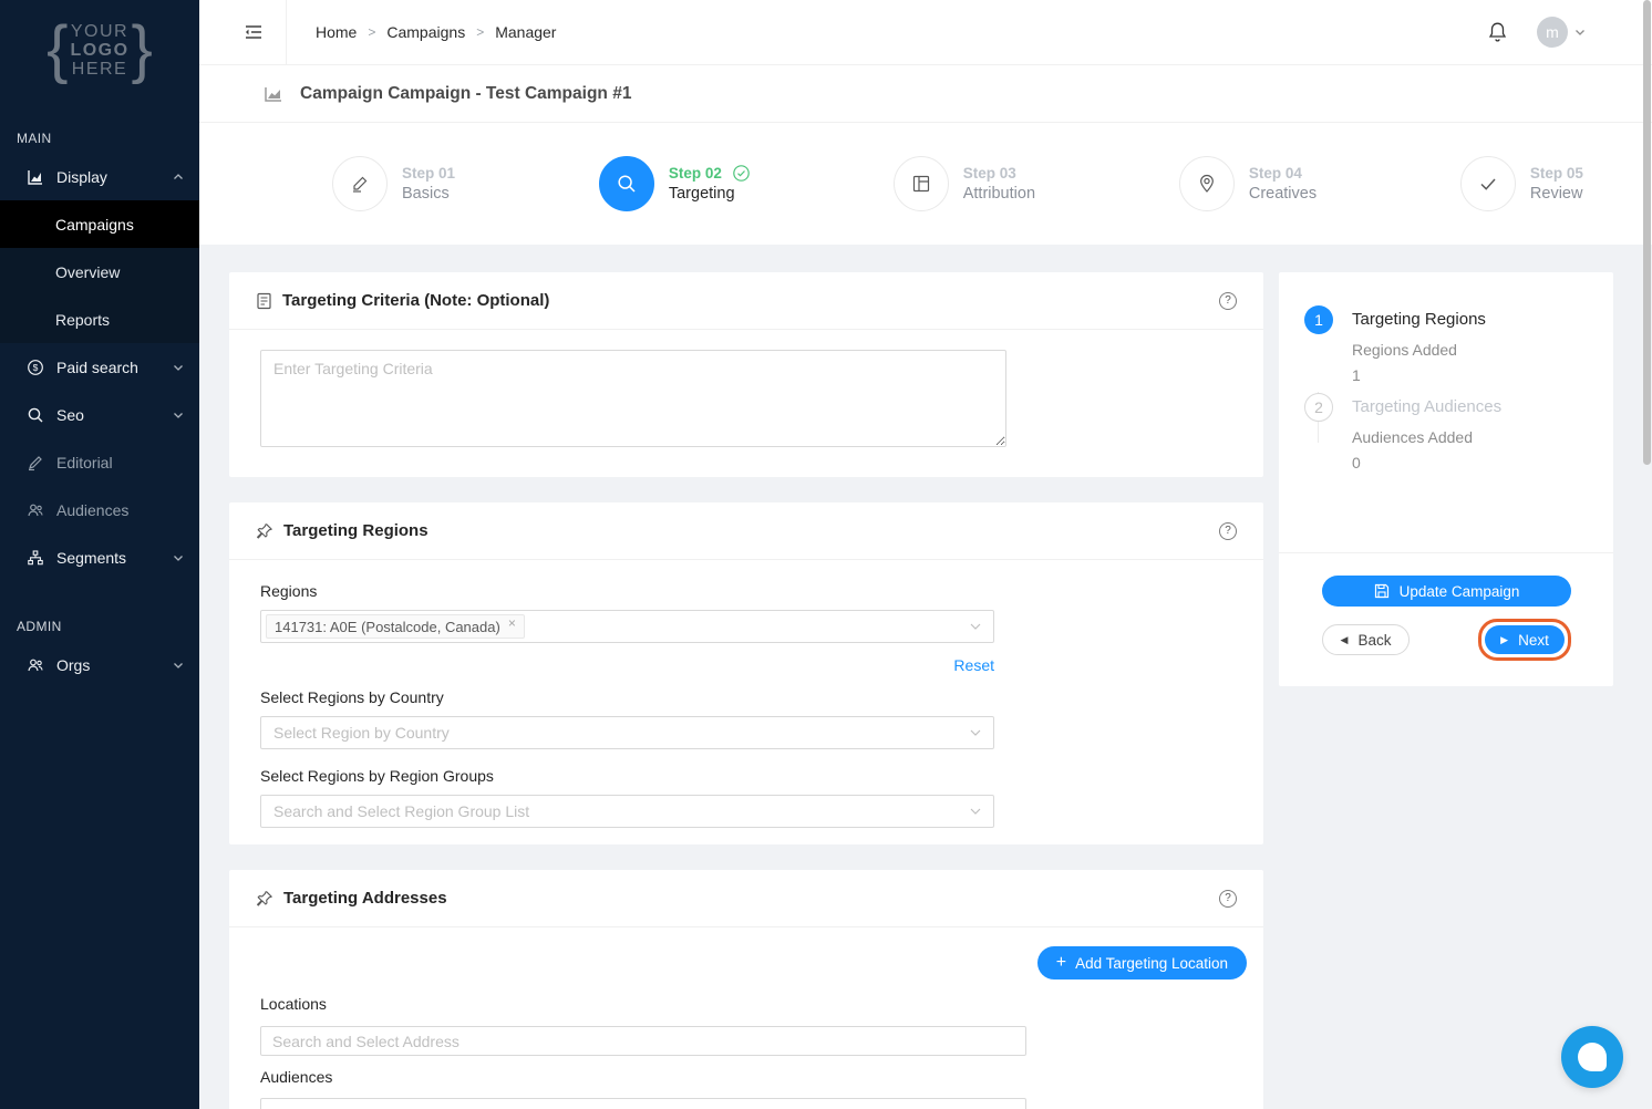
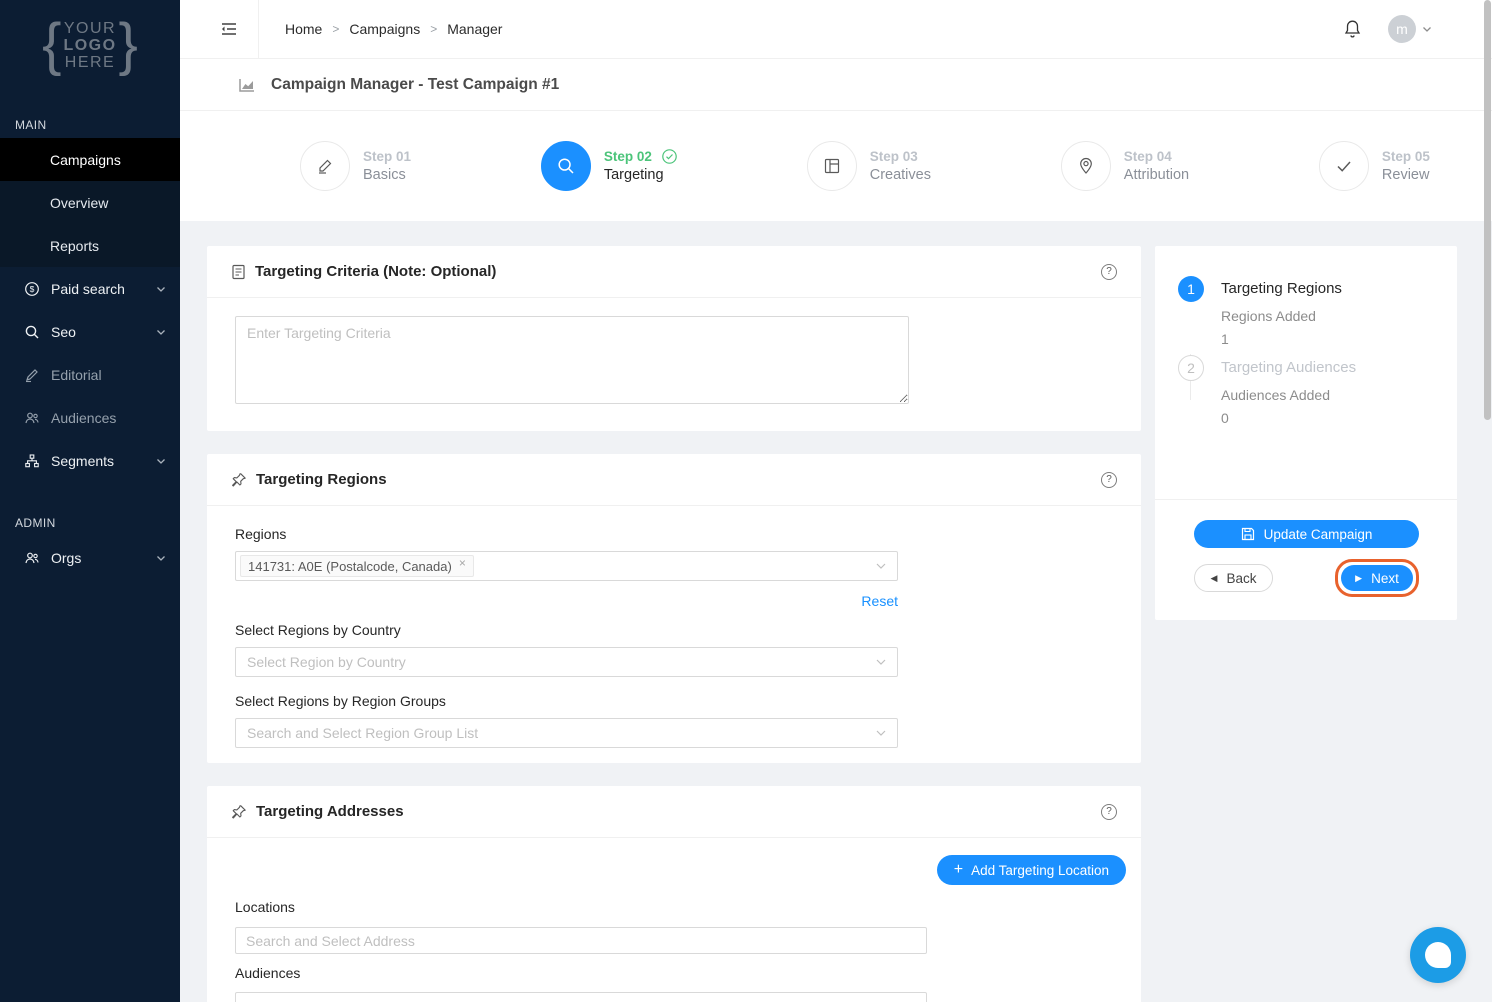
  {
  YOUR
  LOGO
  HERE
  }
  MAIN
- Display
  Campaigns
  Overview
  Reports
  $
  Paid search
  Seo
  Editorial
  Audiences
  Segments
  ADMIN
  Orgs
  Home
  >
  Campaigns
  >
  Manager
  m
- Campaign Campaign - Test Campaign #1
+ Campaign Manager - Test Campaign #1
  Step 01
  Basics
  Step 02
  Targeting
  Step 03
- Attribution
+ Creatives
  Step 04
- Creatives
+ Attribution
  Step 05
  Review
  Targeting Criteria (Note: Optional)
  ?
  Enter Targeting Criteria
  Targeting Regions
  ?
  Regions
  141731: A0E (Postalcode, Canada)
  ×
  Reset
  Select Regions by Country
  Select Region by Country
  Select Regions by Region Groups
  Search and Select Region Group List
  Targeting Addresses
  ?
  +
  Add Targeting Location
  Locations
  Search and Select Address
  Audiences
  1
  Targeting Regions
  Regions Added
  1
  2
  Targeting Audiences
  Audiences Added
  0
  Update Campaign
  ◀
  Back
  ▶
  Next
